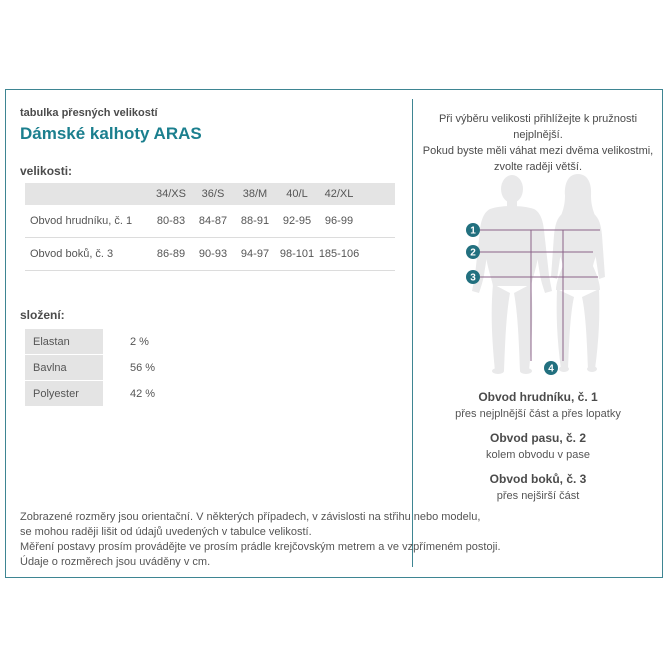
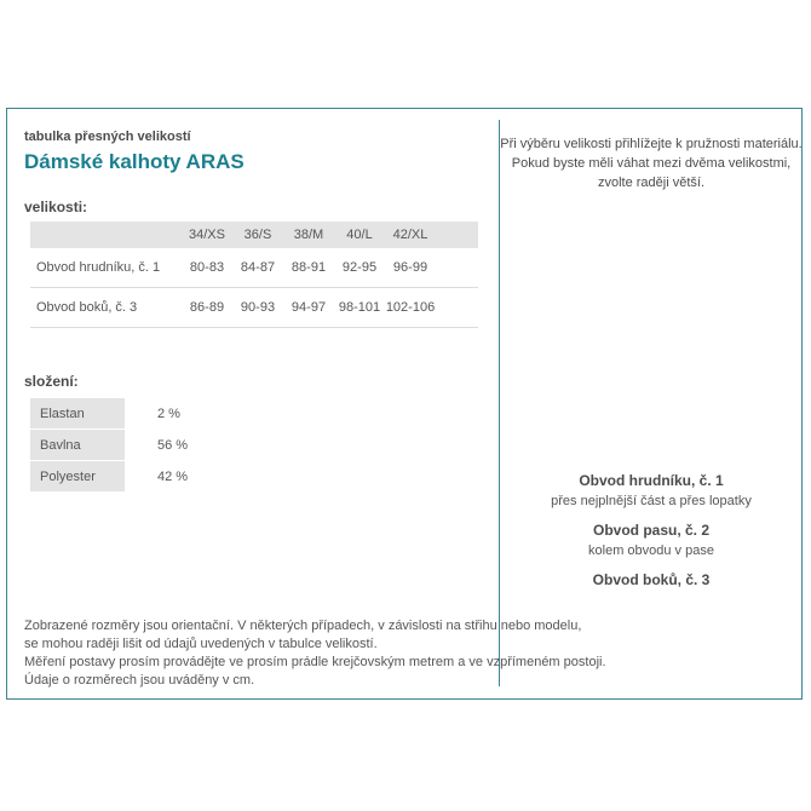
  tabulka přesných velikostí
  Dámské kalhoty ARAS
  velikosti:
  	34/XS	36/S	38/M	40/L	42/XL
  Obvod hrudníku, č. 1	80-83	84-87	88-91	92-95	96-99
- Obvod boků, č. 3	86-89	90-93	94-97	98-101	185-106
+ Obvod boků, č. 3	86-89	90-93	94-97	98-101	102-106
  složení:
  Elastan
  2 %
  Bavlna
  56 %
  Polyester
  42 %
  Zobrazené rozměry jsou orientační. V některých případech, v závislosti na střihu nebo modelu,
  se mohou raději lišit od údajů uvedených v tabulce velikostí.
  Měření postavy prosím provádějte ve prosím prádle krejčovským metrem a ve vzpřímeném postoji.
  Údaje o rozměrech jsou uváděny v cm.
- Při výběru velikosti přihlížejte k pružnosti nejplnější.
+ Při výběru velikosti přihlížejte k pružnosti materiálu.
  Pokud byste měli váhat mezi dvěma velikostmi,
  zvolte raději větší.
- 1
- 2
- 3
- 4
  Obvod hrudníku, č. 1
  přes nejplnější část a přes lopatky
  Obvod pasu, č. 2
  kolem obvodu v pase
  Obvod boků, č. 3
- přes nejširší část
